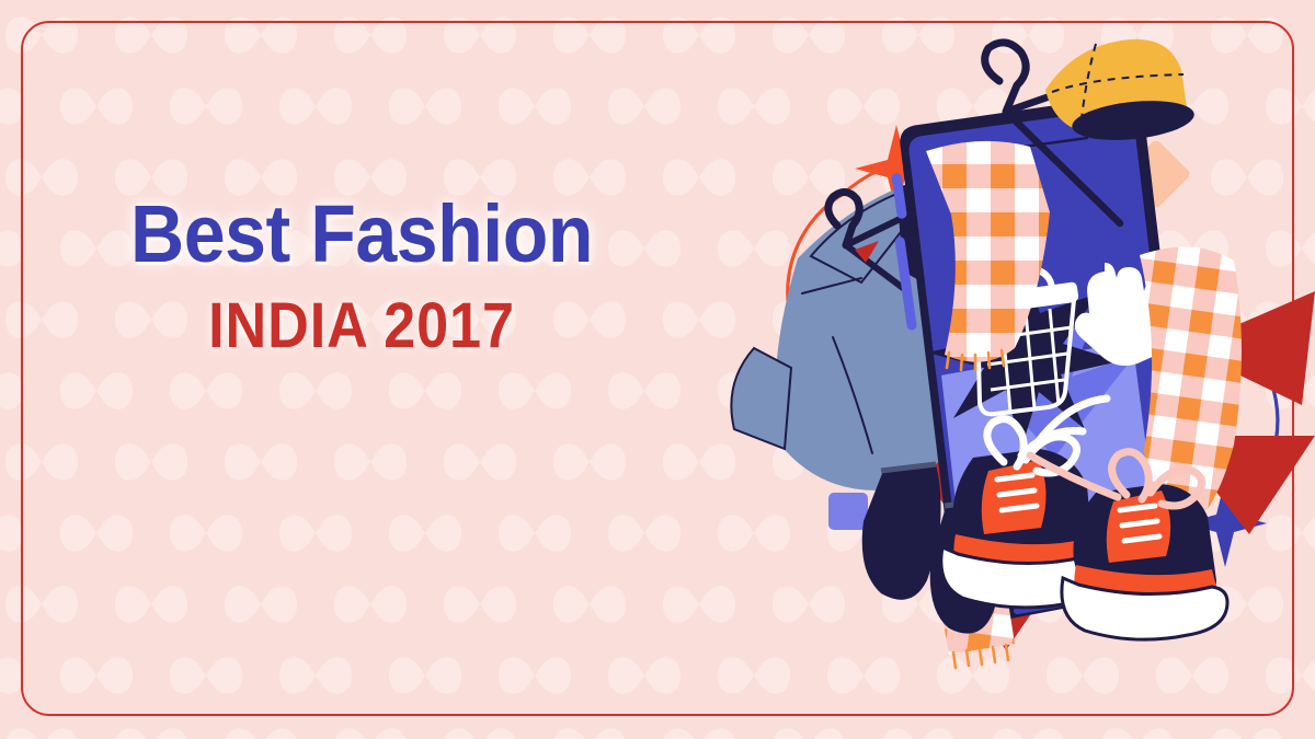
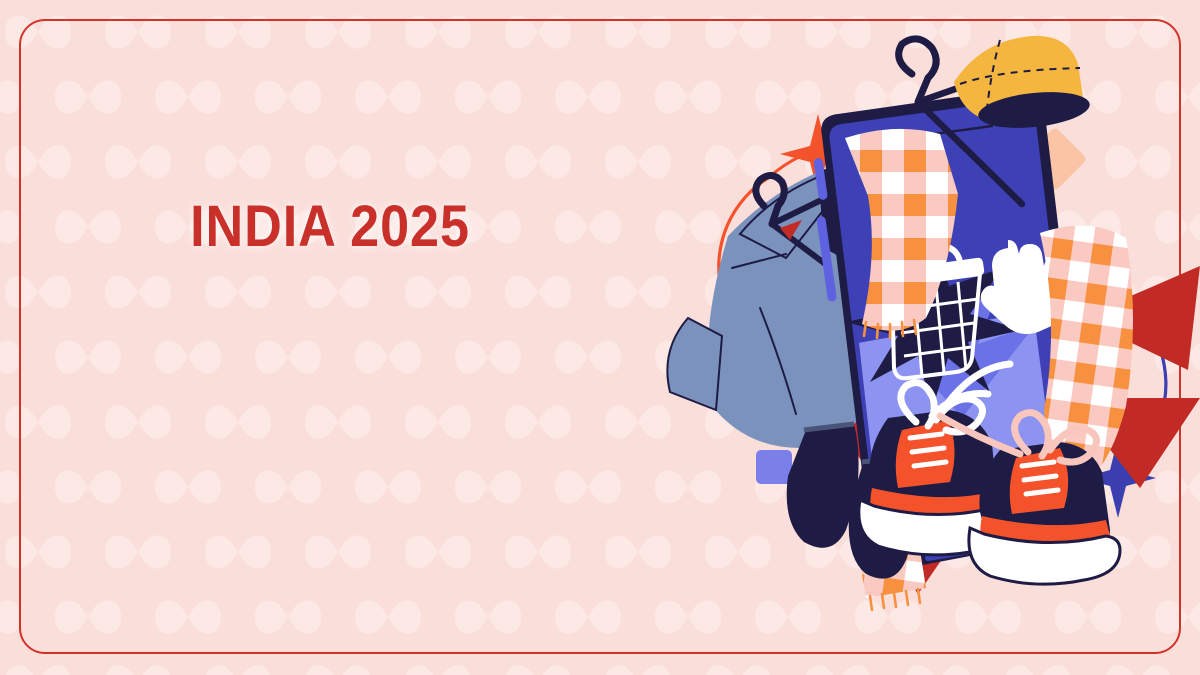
- Best Fashion
- INDIA 2017
+ INDIA 2025
